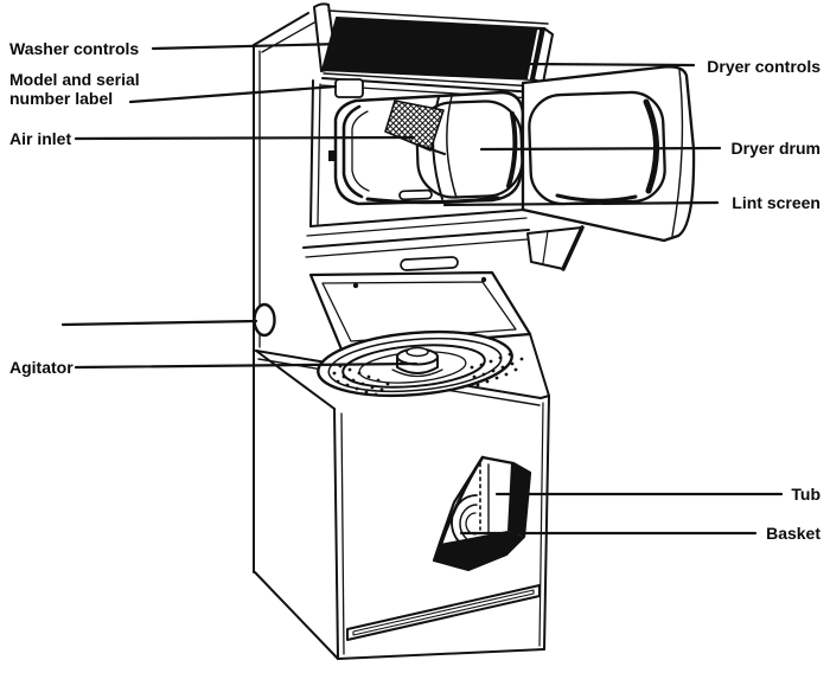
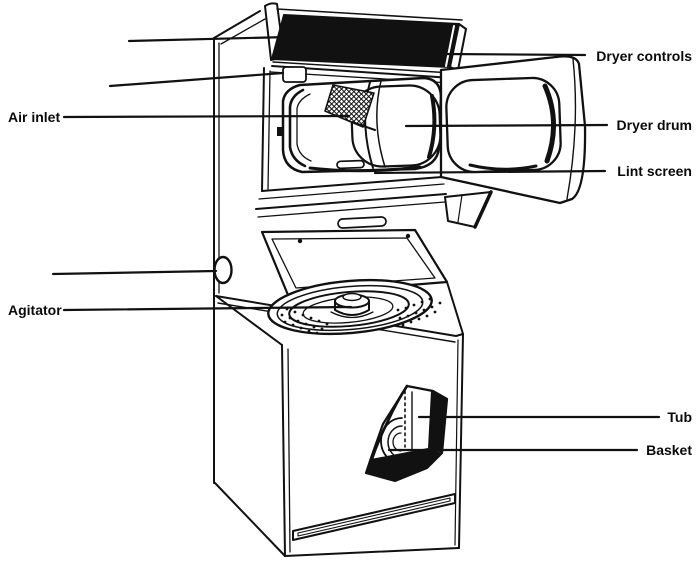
- Washer controls
- Model and serial number label
  Air inlet
  Agitator
  Dryer controls
  Dryer drum
  Lint screen
  Tub
  Basket
